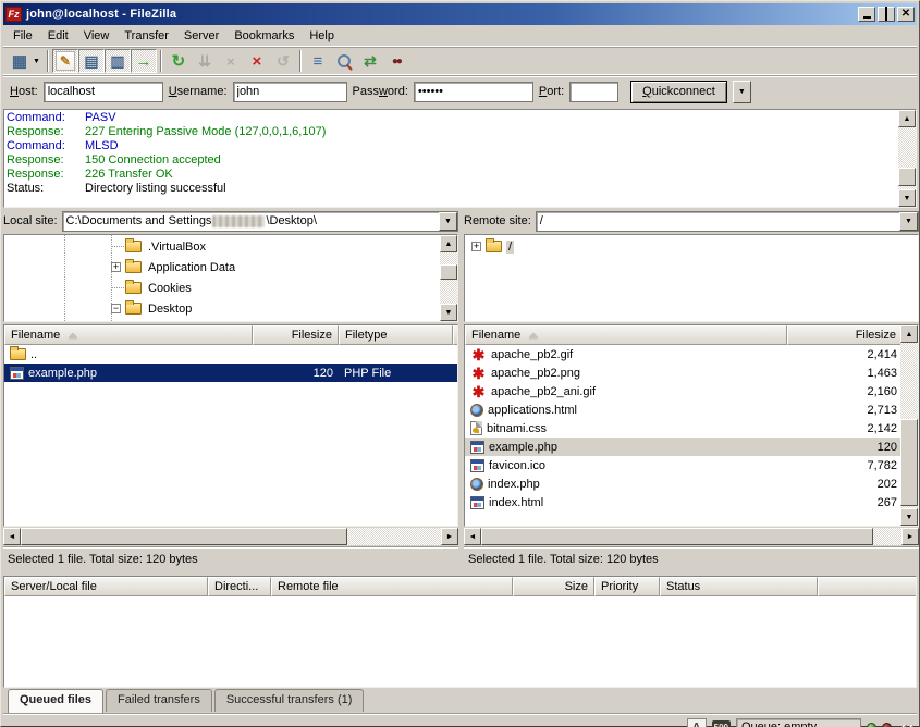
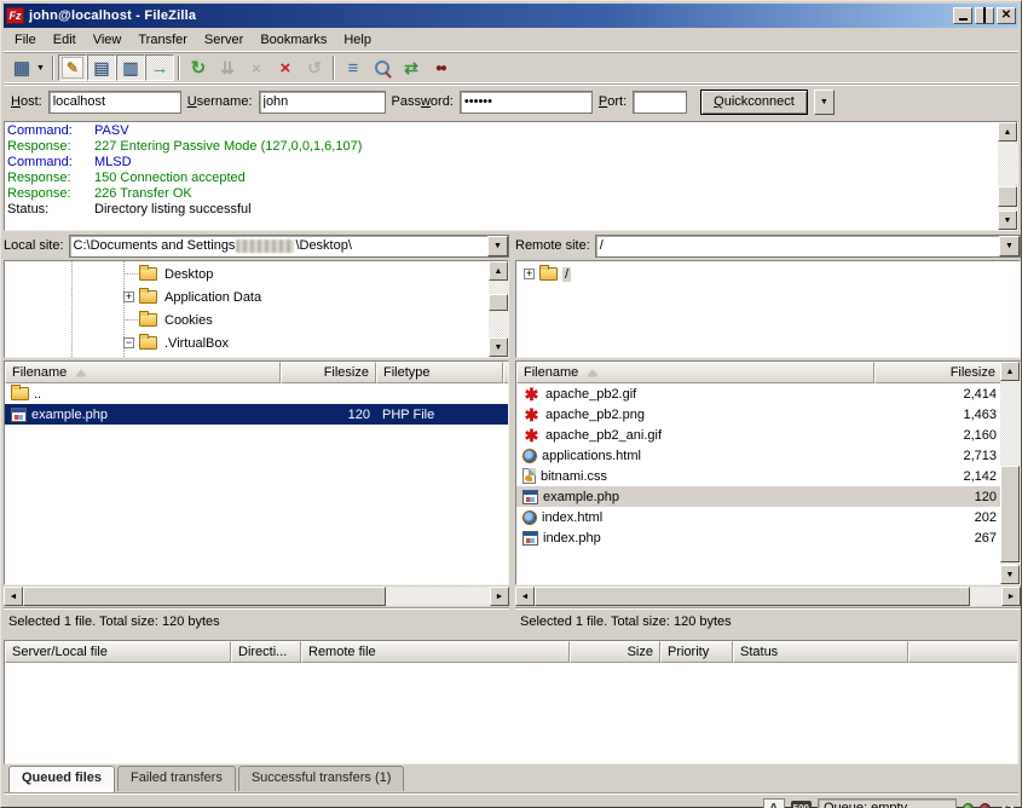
  Fz
  john@localhost - FileZilla
  ✕
  File
  Edit
  View
  Transfer
  Server
  Bookmarks
  Help
  ▦
  ✎
  ▤
  ▥
  →
  ↻
  ⇊
  ×
  ×
  ↺
  ≡
  ⇄
  Host:
  localhost
  Username:
  john
  Password:
  ••••••
  Port:
  Quickconnect
  Command:
  PASV
  Response:
  227 Entering Passive Mode (127,0,0,1,6,107)
  Command:
  MLSD
  Response:
  150 Connection accepted
  Response:
  226 Transfer OK
  Status:
  Directory listing successful
  Local site:
  C:\Documents and Settings
  \Desktop\
- .VirtualBox
+ Desktop
  +
  Application Data
  Cookies
  −
- Desktop
+ .VirtualBox
  Filename
  Filesize
  Filetype
  ..
  example.php
  120
  PHP File
  Selected 1 file. Total size: 120 bytes
  Remote site:
  /
  +
  /
  Filename
  Filesize
  ✱
  apache_pb2.gif
  2,414
  ✱
  apache_pb2.png
  1,463
  ✱
  apache_pb2_ani.gif
  2,160
  applications.html
  2,713
  bitnami.css
  2,142
  example.php
  120
- favicon.ico
- 7,782
- index.php
+ index.html
  202
- index.html
+ index.php
  267
  Selected 1 file. Total size: 120 bytes
  Server/Local file
  Directi...
  Remote file
  Size
  Priority
  Status
  Queued files
  Failed transfers
  Successful transfers (1)
